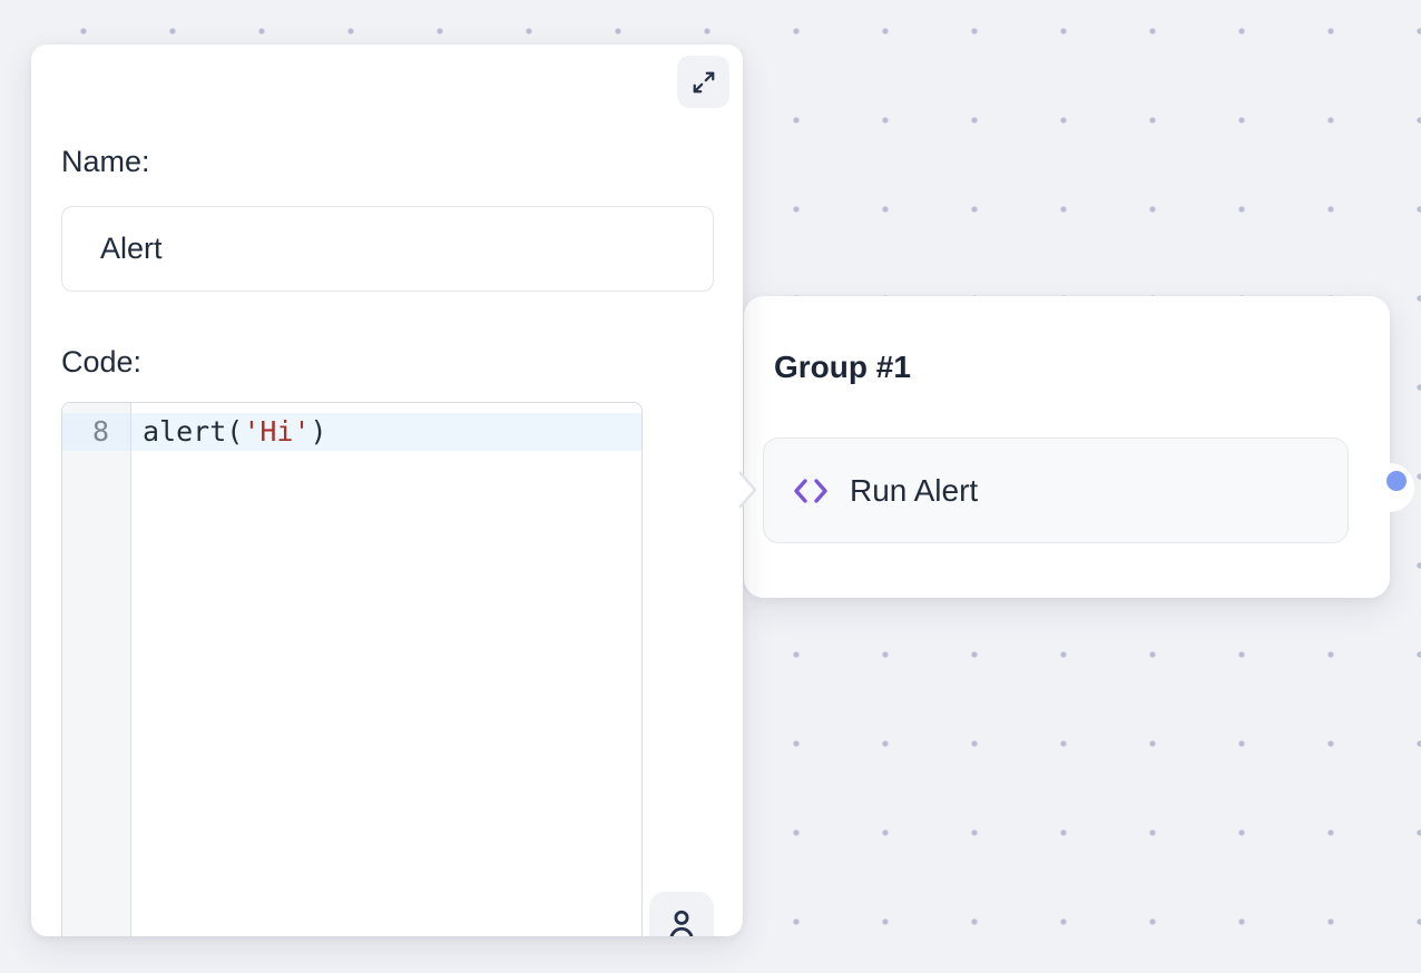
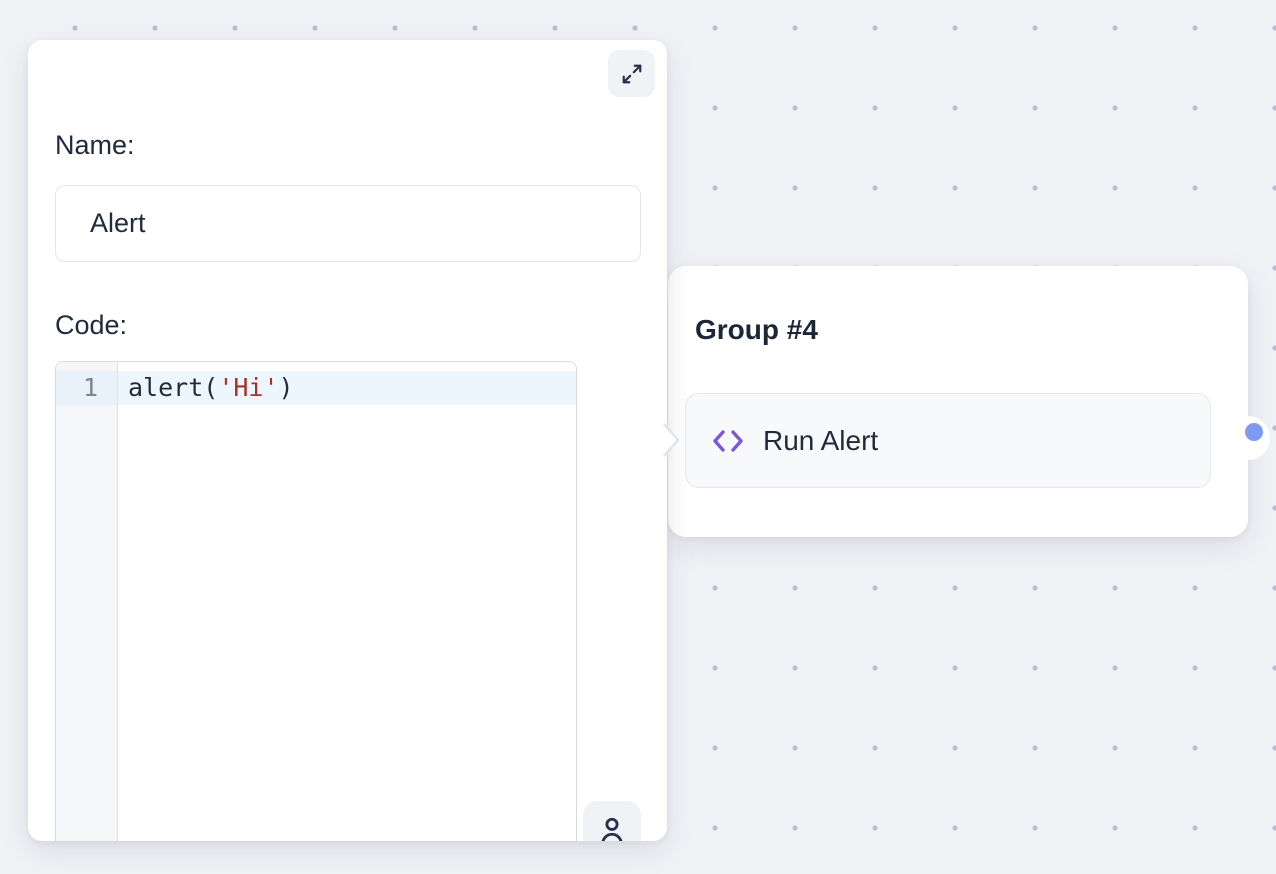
  Name:
  Alert
  Code:
- 8
+ 1
  alert('Hi')
- Group #1
+ Group #4
  Run Alert
